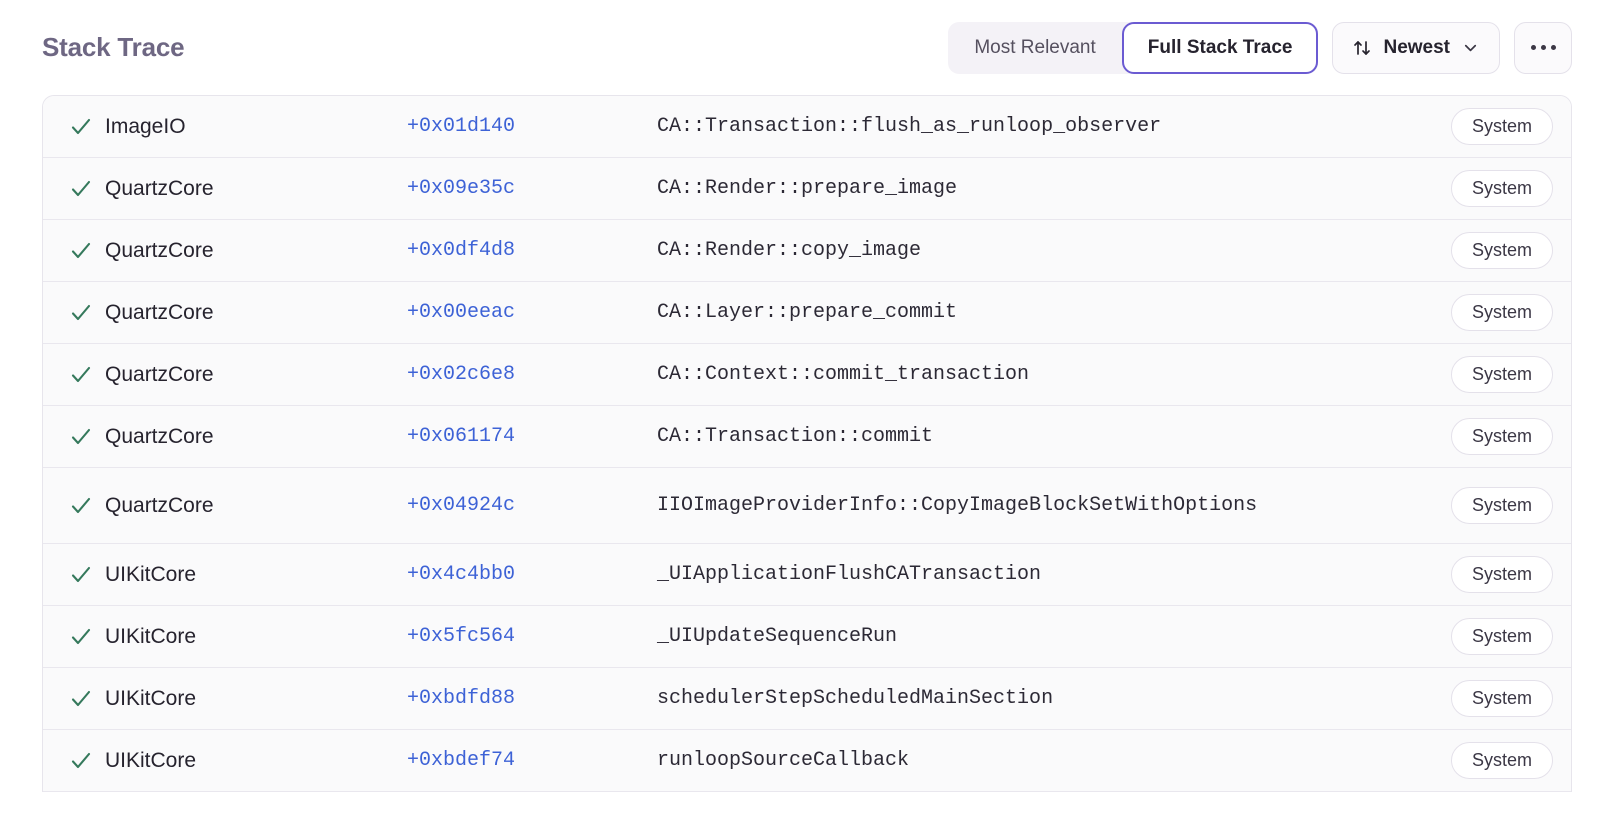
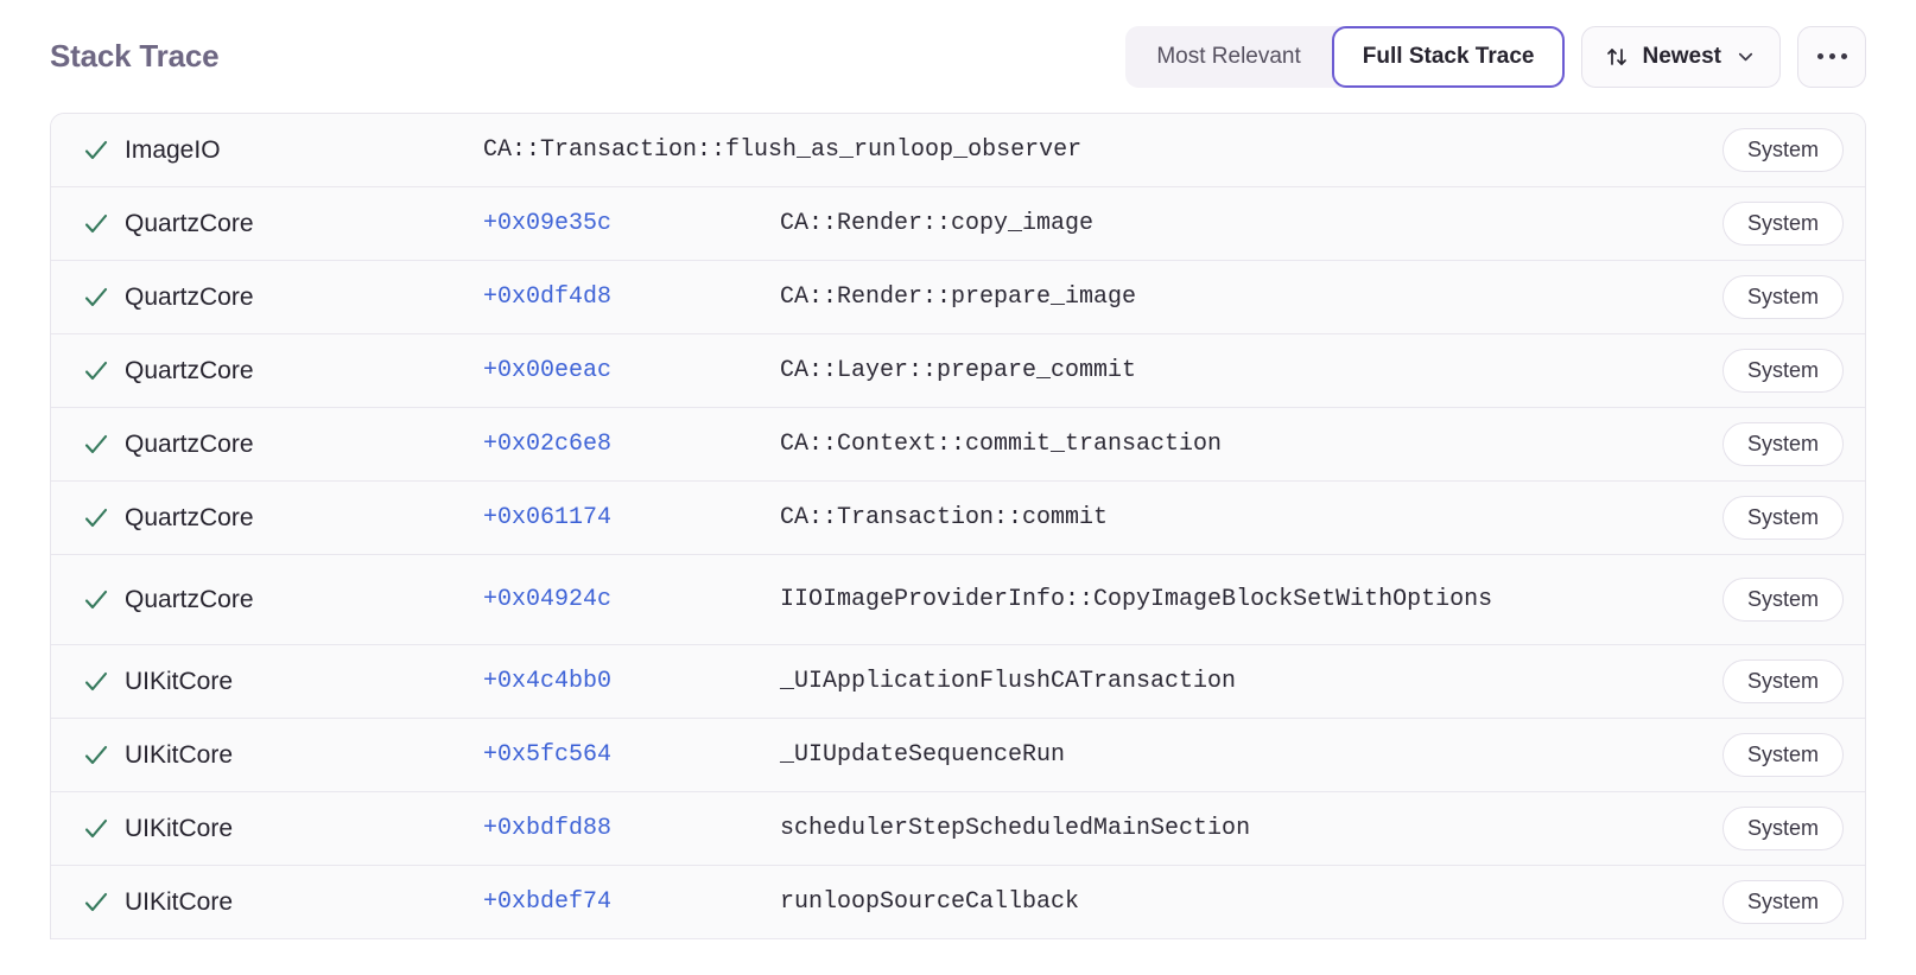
  Stack Trace
  Most Relevant
  Full Stack Trace
  Newest
  ImageIO
- +0x01d140
  CA::Transaction::flush_as_runloop_observer
  System
  QuartzCore
  +0x09e35c
- CA::Render::prepare_image
+ CA::Render::copy_image
  System
  QuartzCore
  +0x0df4d8
- CA::Render::copy_image
+ CA::Render::prepare_image
  System
  QuartzCore
  +0x00eeac
  CA::Layer::prepare_commit
  System
  QuartzCore
  +0x02c6e8
  CA::Context::commit_transaction
  System
  QuartzCore
  +0x061174
  CA::Transaction::commit
  System
  QuartzCore
  +0x04924c
  IIOImageProviderInfo::CopyImageBlockSetWithOptions
  System
  UIKitCore
  +0x4c4bb0
  _UIApplicationFlushCATransaction
  System
  UIKitCore
  +0x5fc564
  _UIUpdateSequenceRun
  System
  UIKitCore
  +0xbdfd88
  schedulerStepScheduledMainSection
  System
  UIKitCore
  +0xbdef74
  runloopSourceCallback
  System
